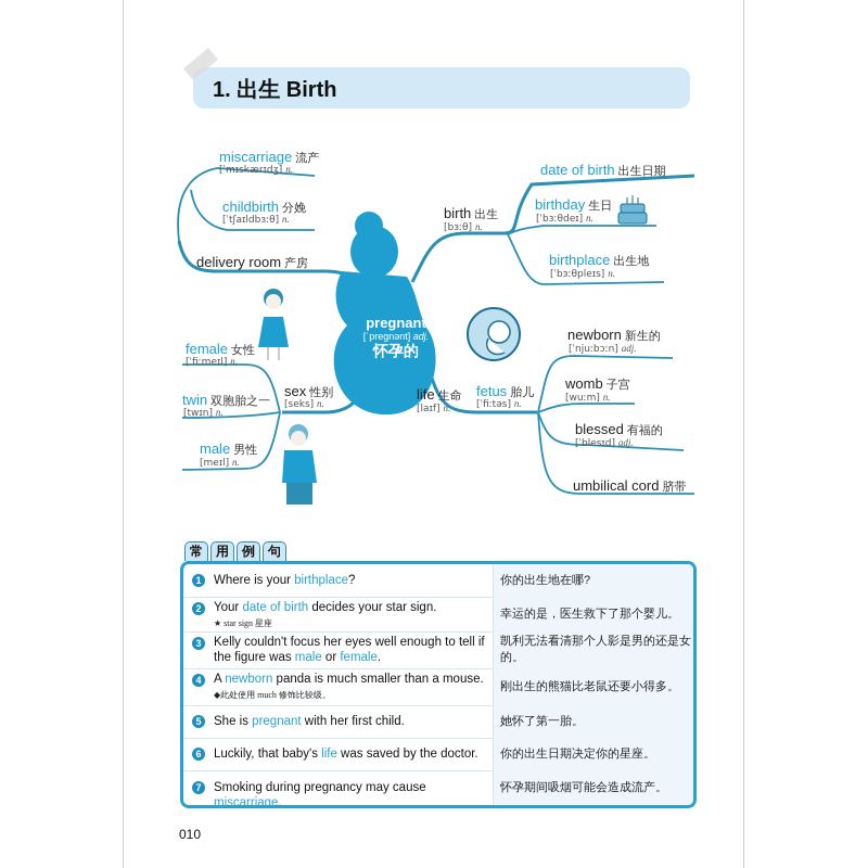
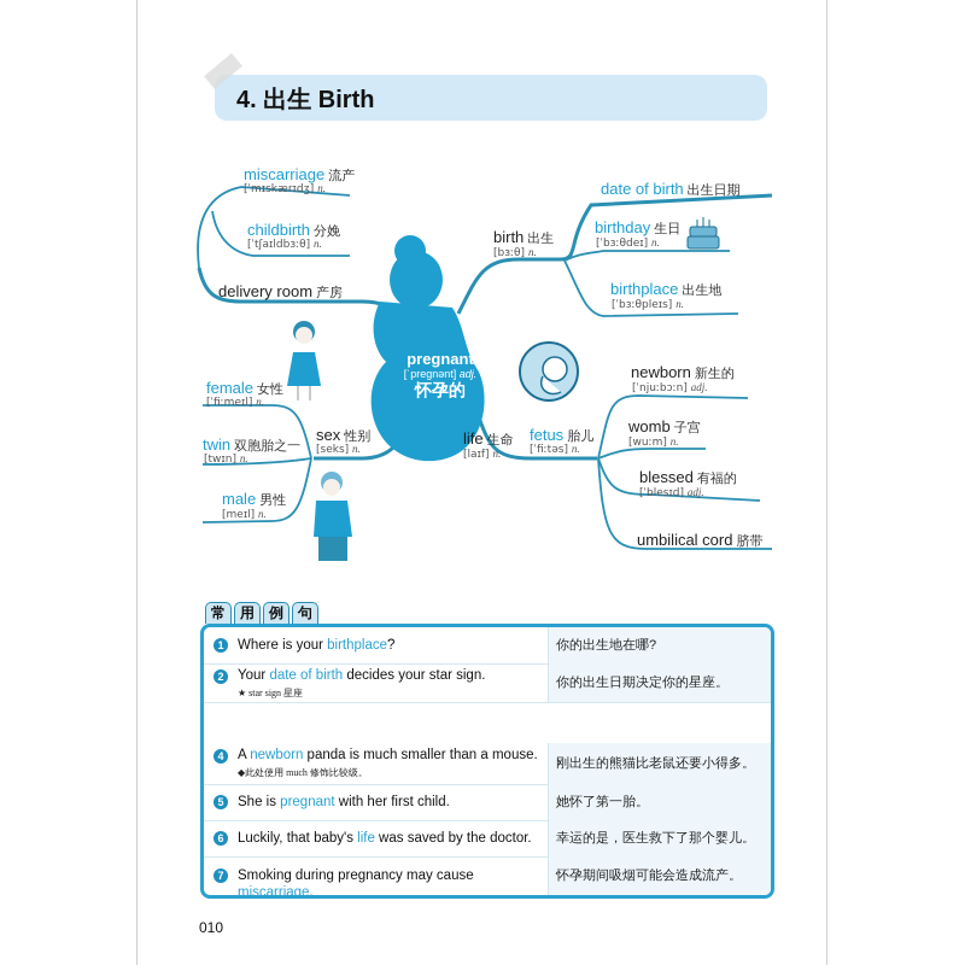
- 1. 出生 Birth
+ 4. 出生 Birth
  miscarriage 流产
  [ˈmɪskærɪdʒ] n.
  childbirth 分娩
  [ˈtʃaɪldbɜːθ] n.
  delivery room 产房
  birth 出生
  [bɜːθ] n.
  date of birth 出生日期
  birthday 生日
  [ˈbɜːθdeɪ] n.
  birthplace 出生地
  [ˈbɜːθpleɪs] n.
  pregnant
  [ˈpregnənt] adj.
  怀孕的
  female 女性
  [ˈfiːmeɪl] n.
  twin 双胞胎之一
  [twɪn] n.
  male 男性
  [meɪl] n.
  sex 性别
  [seks] n.
  life 生命
  [laɪf] n.
  fetus 胎儿
  [ˈfiːtəs] n.
  newborn 新生的
  [ˈnjuːbɔːn] adj.
  womb 子宫
  [wuːm] n.
  blessed 有福的
  [ˈblesɪd] adj.
  umbilical cord 脐带
  常
  用
  例
  句
  1
  Where is your birthplace?
  你的出生地在哪?
  2
  Your date of birth decides your star sign.
  ★ star sign 星座
- 幸运的是，医生救下了那个婴儿。
+ 你的出生日期决定你的星座。
- 3
- Kelly couldn't focus her eyes well enough to tell if the figure was male or female.
- 凯利无法看清那个人影是男的还是女的。
  4
  A newborn panda is much smaller than a mouse. ◆此处使用 much 修饰比较级。
  刚出生的熊猫比老鼠还要小得多。
  5
  She is pregnant with her first child.
  她怀了第一胎。
  6
  Luckily, that baby's life was saved by the doctor.
- 你的出生日期决定你的星座。
+ 幸运的是，医生救下了那个婴儿。
  7
  Smoking during pregnancy may cause miscarriage.
  怀孕期间吸烟可能会造成流产。
  010
